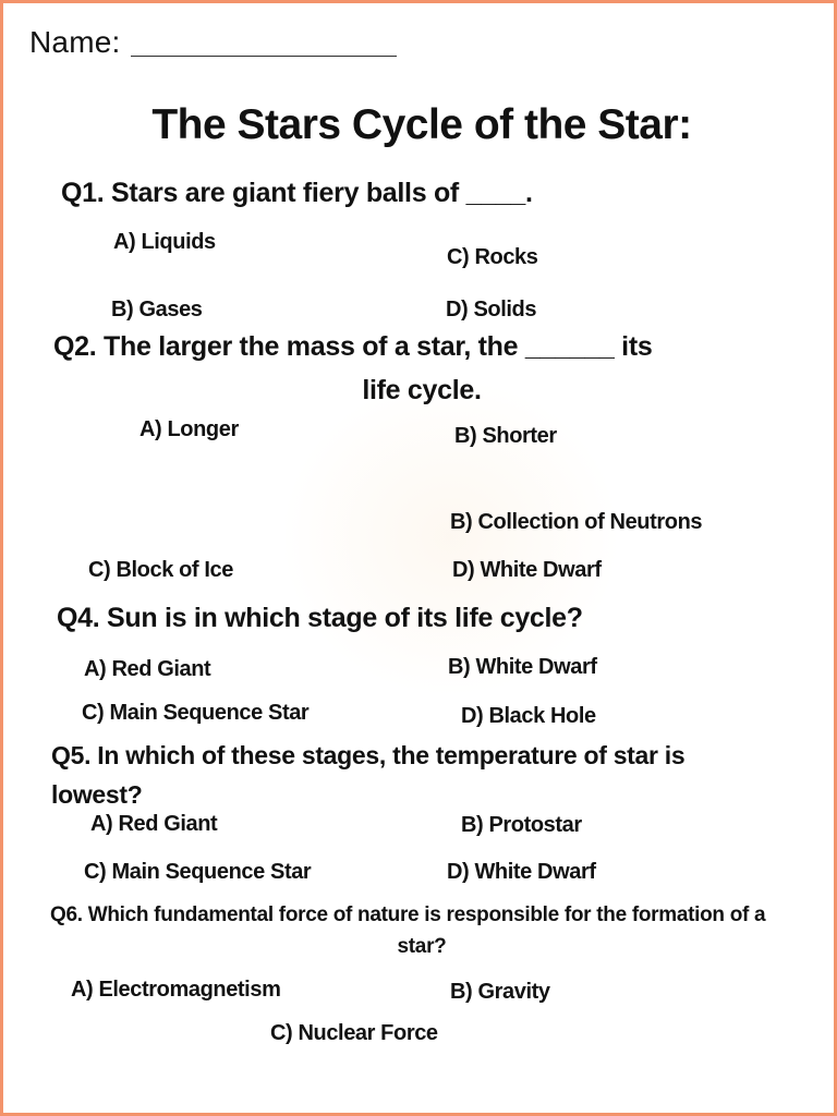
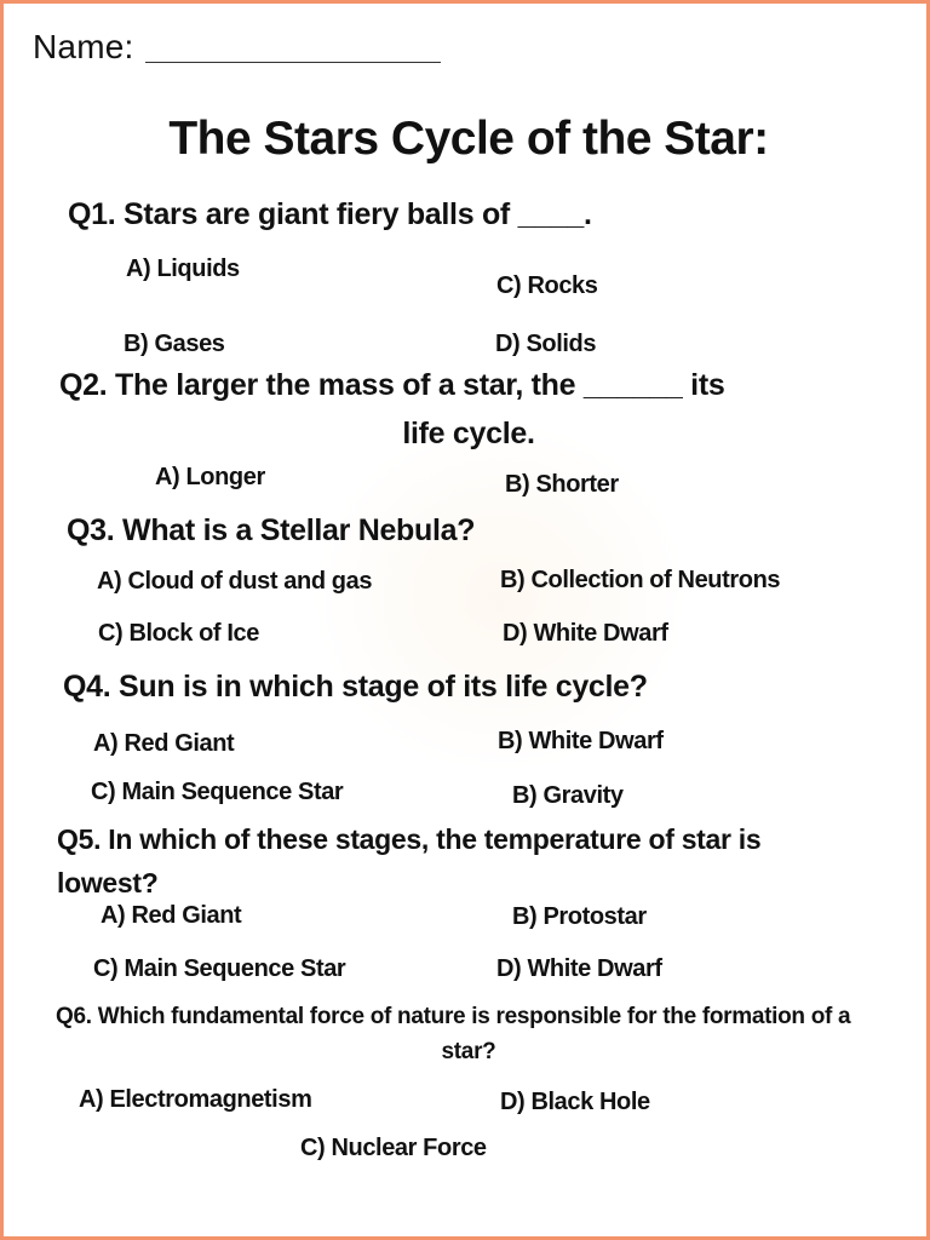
  Name:
  The Stars Cycle of the Star:
  Q1. Stars are giant fiery balls of ____.
  A) Liquids
  C) Rocks
  B) Gases
  D) Solids
  Q2. The larger the mass of a star, the ______ its
  life cycle.
  A) Longer
  B) Shorter
+ Q3. What is a Stellar Nebula?
+ A) Cloud of dust and gas
  B) Collection of Neutrons
  C) Block of Ice
  D) White Dwarf
  Q4. Sun is in which stage of its life cycle?
  A) Red Giant
  B) White Dwarf
  C) Main Sequence Star
- D) Black Hole
+ B) Gravity
  Q5. In which of these stages, the temperature of star is
  lowest?
  A) Red Giant
  B) Protostar
  C) Main Sequence Star
  D) White Dwarf
  Q6. Which fundamental force of nature is responsible for the formation of a
  star?
  A) Electromagnetism
- B) Gravity
+ D) Black Hole
  C) Nuclear Force
